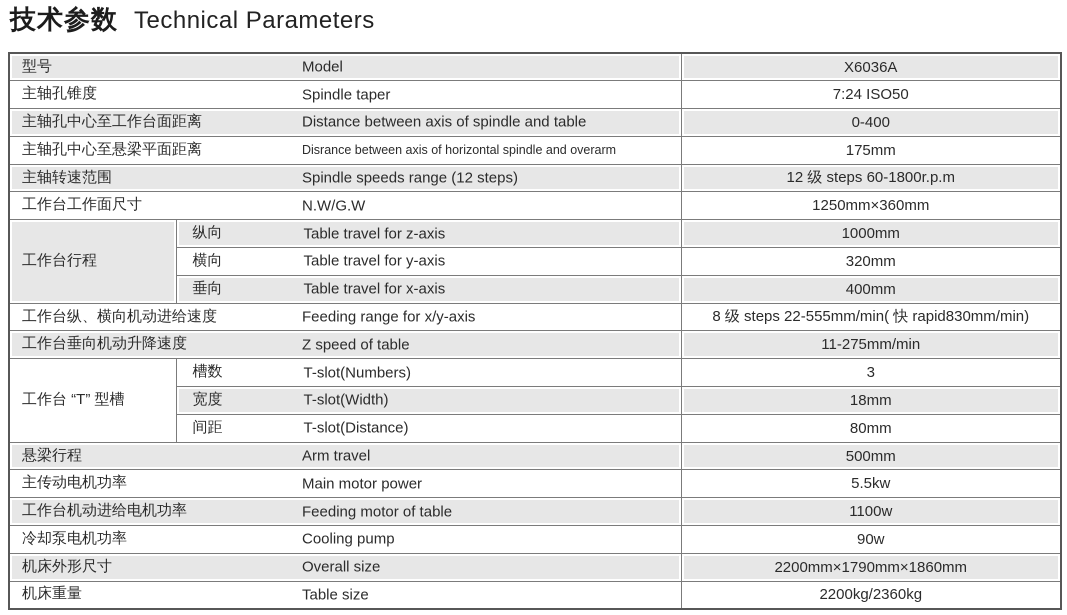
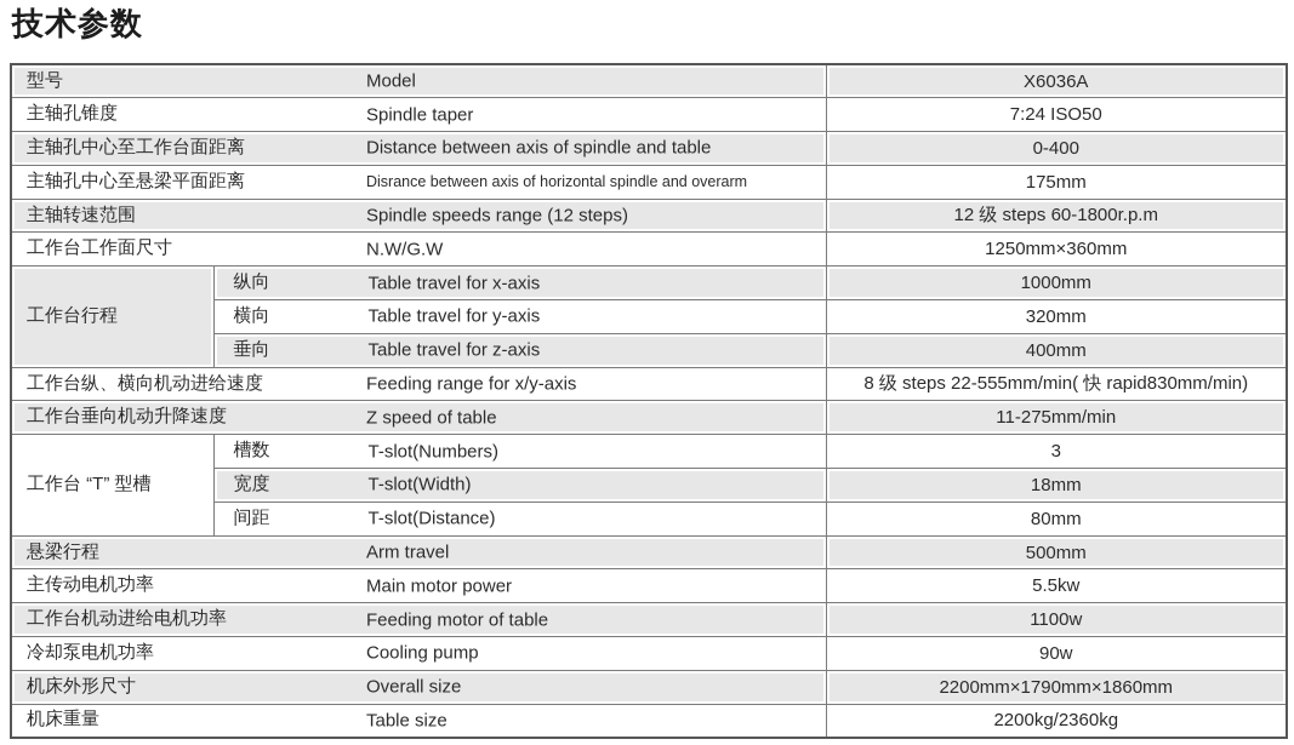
  技术参数
- Technical Parameters
  型号 Model	X6036A
  主轴孔锥度 Spindle taper	7:24 ISO50
  主轴孔中心至工作台面距离 Distance between axis of spindle and table	0-400
  主轴孔中心至悬梁平面距离 Disrance between axis of horizontal spindle and overarm	175mm
  主轴转速范围 Spindle speeds range (12 steps)	12 级 steps 60-1800r.p.m
  工作台工作面尺寸 N.W/G.W	1250mm×360mm
- 工作台行程	纵向 Table travel for z-axis	1000mm
+ 工作台行程	纵向 Table travel for x-axis	1000mm
  横向 Table travel for y-axis	320mm
- 垂向 Table travel for x-axis	400mm
+ 垂向 Table travel for z-axis	400mm
  工作台纵、横向机动进给速度 Feeding range for x/y-axis	8 级 steps 22-555mm/min( 快 rapid830mm/min)
  工作台垂向机动升降速度 Z speed of table	11-275mm/min
  工作台 “T” 型槽	槽数 T-slot(Numbers)	3
  宽度 T-slot(Width)	18mm
  间距 T-slot(Distance)	80mm
  悬梁行程 Arm travel	500mm
  主传动电机功率 Main motor power	5.5kw
  工作台机动进给电机功率 Feeding motor of table	1100w
  冷却泵电机功率 Cooling pump	90w
  机床外形尺寸 Overall size	2200mm×1790mm×1860mm
  机床重量 Table size	2200kg/2360kg
